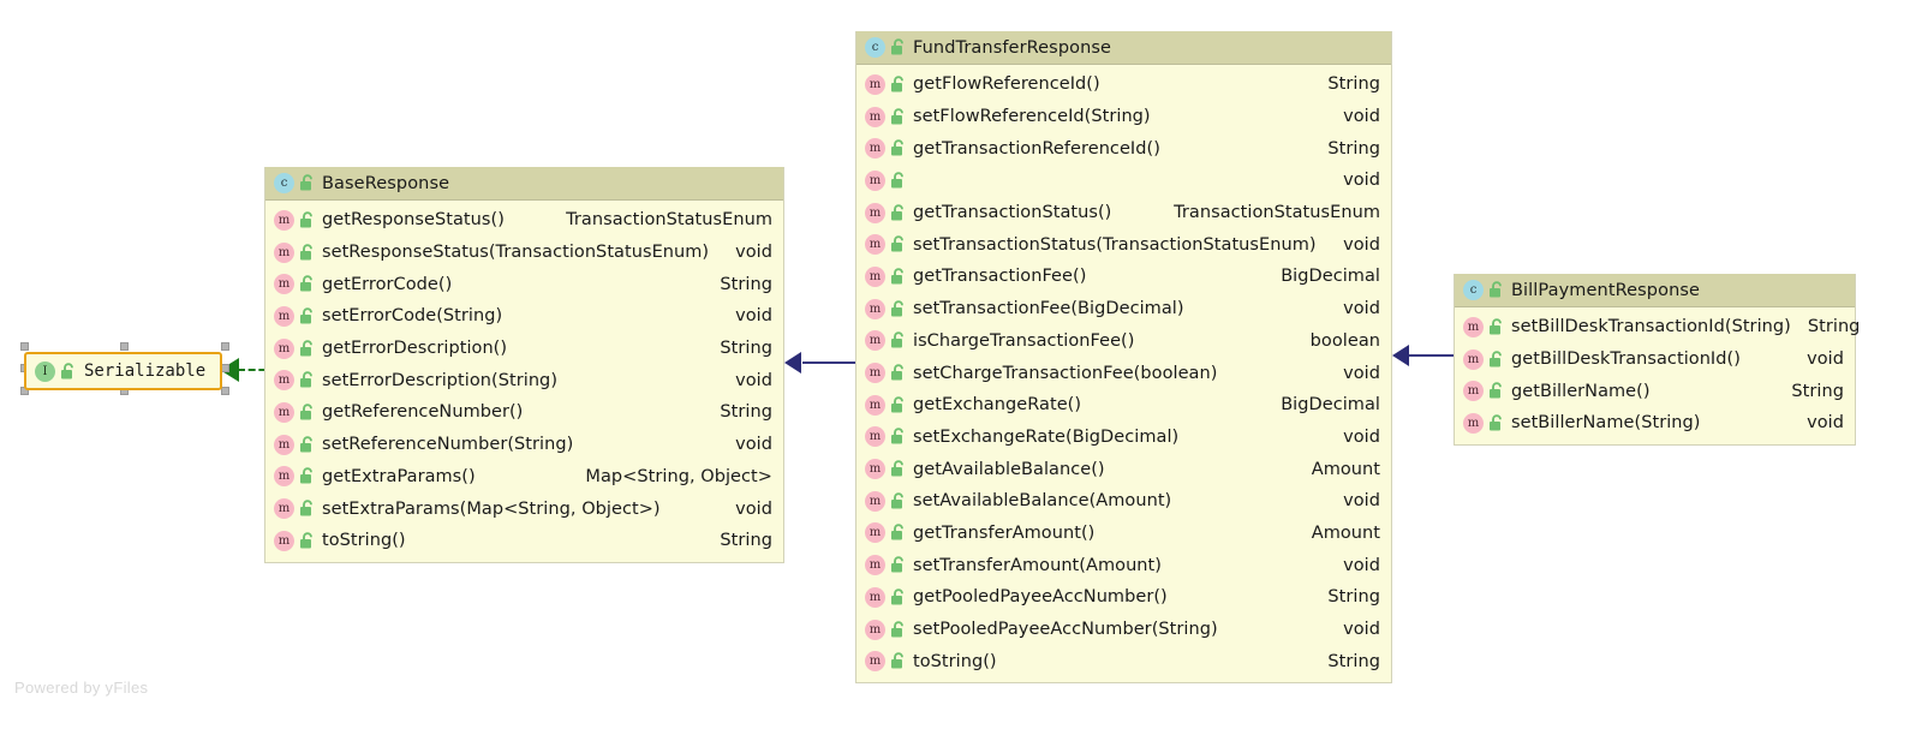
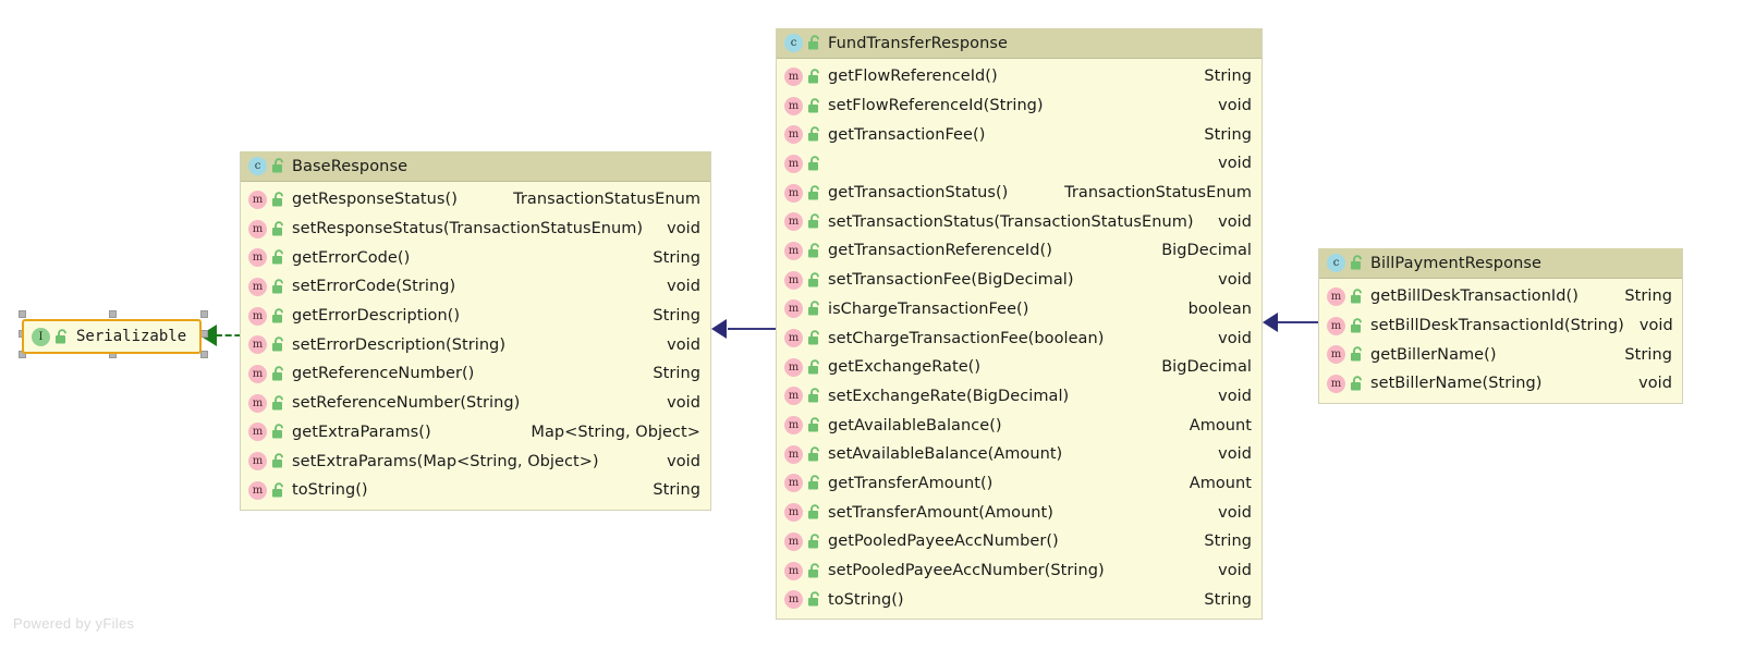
  I
  Serializable
  c
  BaseResponse
  m
  getResponseStatus()
  TransactionStatusEnum
  m
  setResponseStatus(TransactionStatusEnum)
  void
  m
  getErrorCode()
  String
  m
  setErrorCode(String)
  void
  m
  getErrorDescription()
  String
  m
  setErrorDescription(String)
  void
  m
  getReferenceNumber()
  String
  m
  setReferenceNumber(String)
  void
  m
  getExtraParams()
  Map<String, Object>
  m
  setExtraParams(Map<String, Object>)
  void
  m
  toString()
  String
  c
  FundTransferResponse
  m
  getFlowReferenceId()
  String
  m
  setFlowReferenceId(String)
  void
  m
- getTransactionReferenceId()
+ getTransactionFee()
  String
  m
  void
  m
  getTransactionStatus()
  TransactionStatusEnum
  m
  setTransactionStatus(TransactionStatusEnum)
  void
  m
- getTransactionFee()
+ getTransactionReferenceId()
  BigDecimal
  m
  setTransactionFee(BigDecimal)
  void
  m
  isChargeTransactionFee()
  boolean
  m
  setChargeTransactionFee(boolean)
  void
  m
  getExchangeRate()
  BigDecimal
  m
  setExchangeRate(BigDecimal)
  void
  m
  getAvailableBalance()
  Amount
  m
  setAvailableBalance(Amount)
  void
  m
  getTransferAmount()
  Amount
  m
  setTransferAmount(Amount)
  void
  m
  getPooledPayeeAccNumber()
  String
  m
  setPooledPayeeAccNumber(String)
  void
  m
  toString()
  String
  c
  BillPaymentResponse
  m
- setBillDeskTransactionId(String)
+ getBillDeskTransactionId()
  String
  m
- getBillDeskTransactionId()
+ setBillDeskTransactionId(String)
  void
  m
  getBillerName()
  String
  m
  setBillerName(String)
  void
  Powered by yFiles
